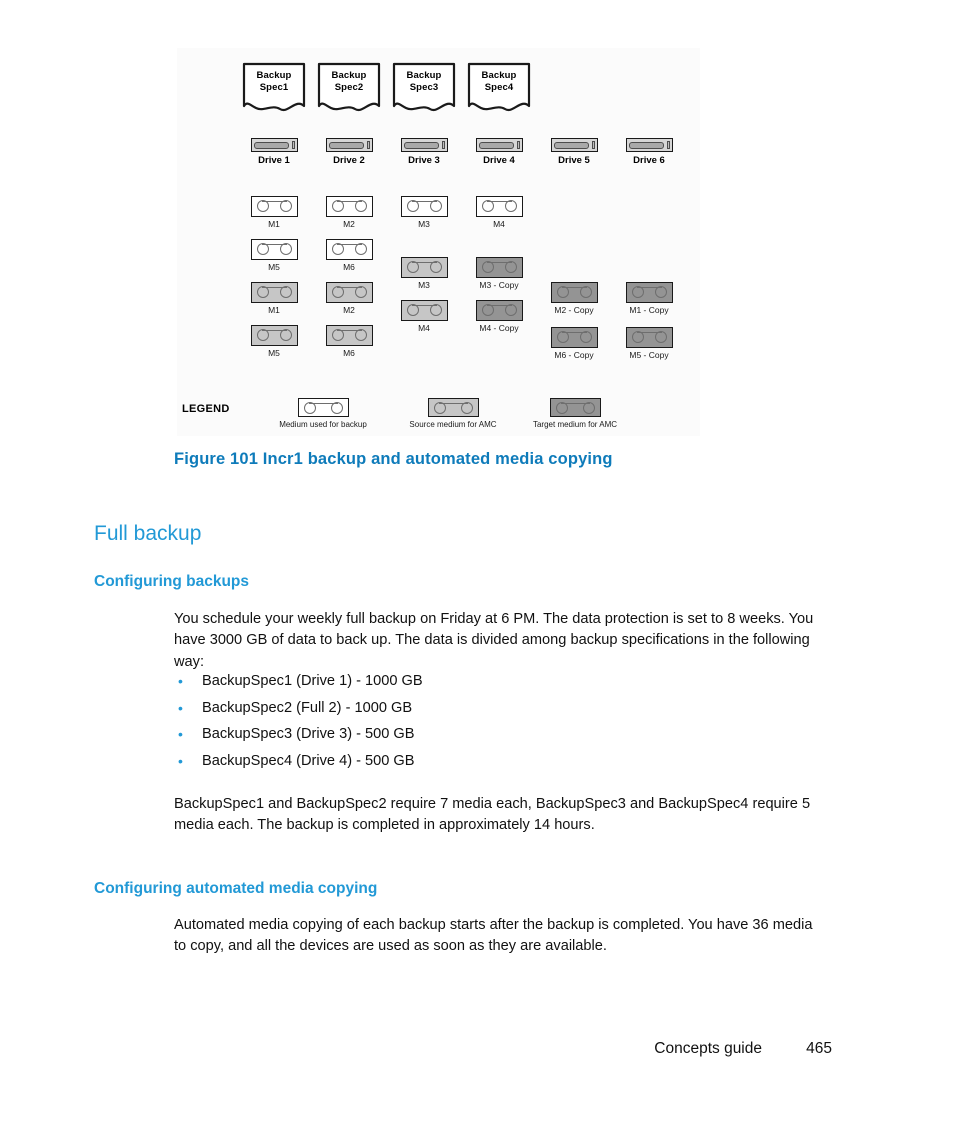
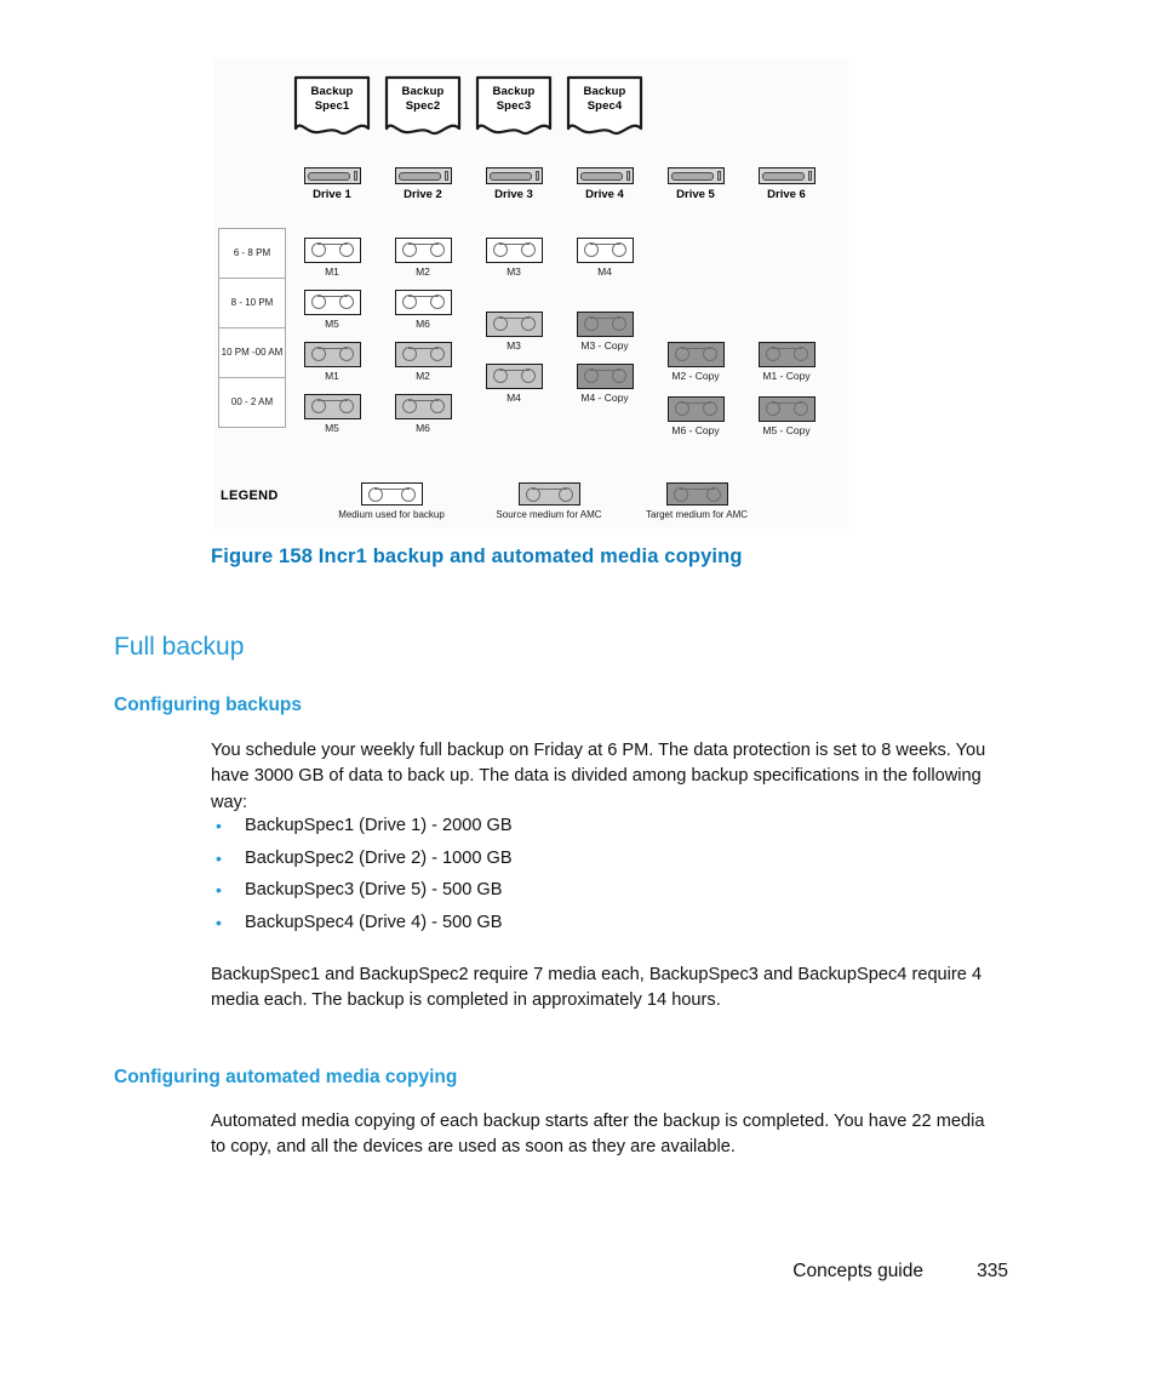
  Backup
  Spec1
  Backup
  Spec2
  Backup
  Spec3
  Backup
  Spec4
  Drive 1
  Drive 2
  Drive 3
  Drive 4
  Drive 5
  Drive 6
+ 6 - 8 PM
+ 8 - 10 PM
+ 10 PM -
+ 00 AM
+ 00 - 2 AM
  M1
  M2
  M3
  M4
  M5
  M6
  M3
  M3 - Copy
  M1
  M2
  M2 - Copy
  M1 - Copy
  M4
  M4 - Copy
  M5
  M6
  M6 - Copy
  M5 - Copy
  LEGEND
  Medium used for backup
  Source medium for AMC
  Target medium for AMC
- Figure 101 Incr1 backup and automated media copying
+ Figure 158 Incr1 backup and automated media copying
  Full backup
  Configuring backups
  You schedule your weekly full backup on Friday at 6 PM. The data protection is set to 8 weeks. You have 3000 GB of data to back up. The data is divided among backup specifications in the following way:
  •
- BackupSpec1 (Drive 1) - 1000 GB
+ BackupSpec1 (Drive 1) - 2000 GB
  •
- BackupSpec2 (Full 2) - 1000 GB
+ BackupSpec2 (Drive 2) - 1000 GB
  •
- BackupSpec3 (Drive 3) - 500 GB
+ BackupSpec3 (Drive 5) - 500 GB
  •
  BackupSpec4 (Drive 4) - 500 GB
- BackupSpec1 and BackupSpec2 require 7 media each, BackupSpec3 and BackupSpec4 require 5 media each. The backup is completed in approximately 14 hours.
+ BackupSpec1 and BackupSpec2 require 7 media each, BackupSpec3 and BackupSpec4 require 4 media each. The backup is completed in approximately 14 hours.
  Configuring automated media copying
- Automated media copying of each backup starts after the backup is completed. You have 36 media to copy, and all the devices are used as soon as they are available.
+ Automated media copying of each backup starts after the backup is completed. You have 22 media to copy, and all the devices are used as soon as they are available.
- Concepts guide 465
+ Concepts guide 335
